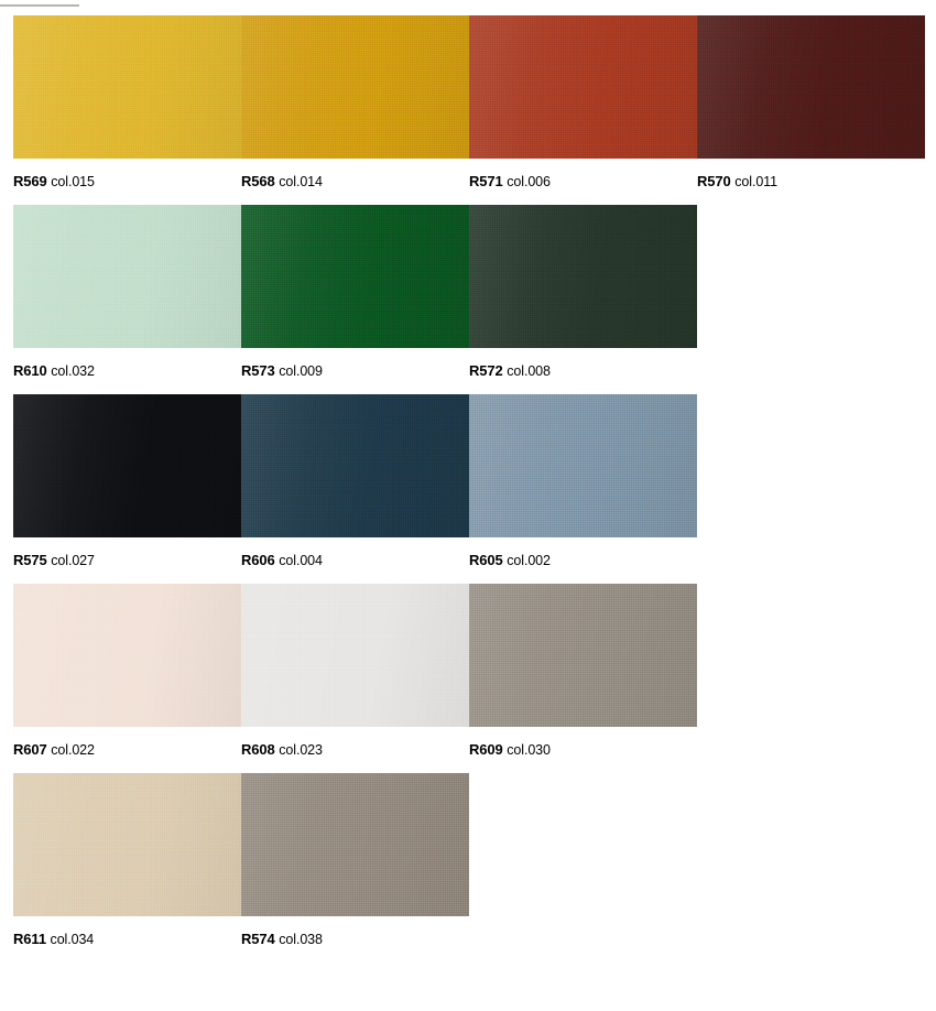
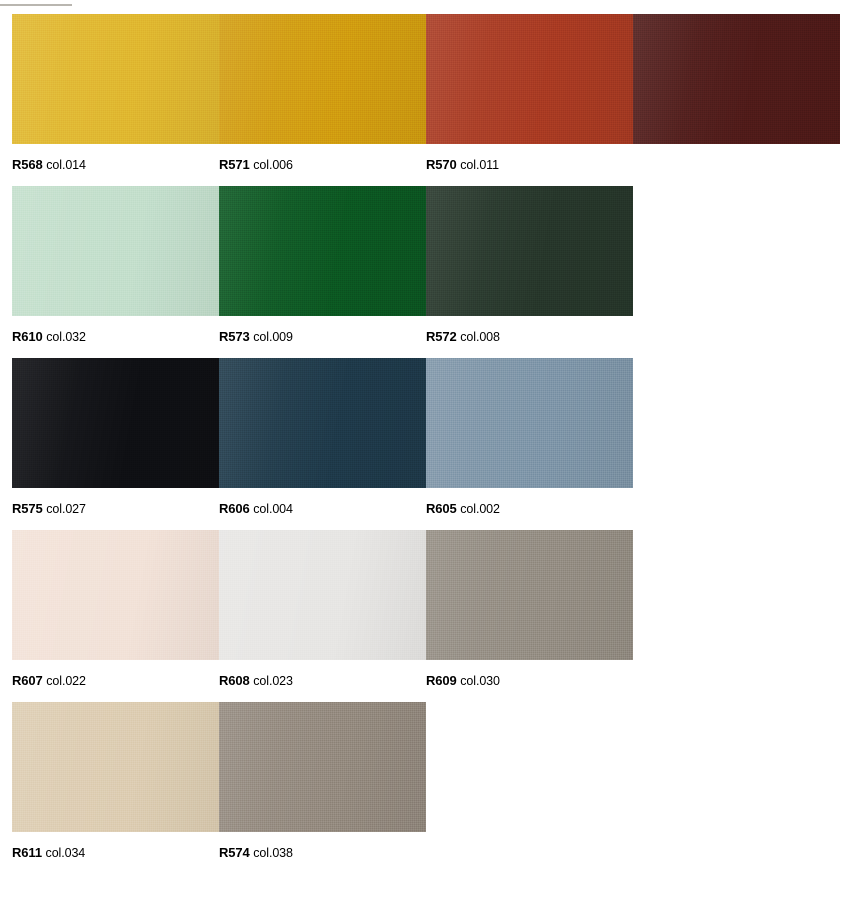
- R569 col.015
  R568 col.014
  R571 col.006
  R570 col.011
  R610 col.032
  R573 col.009
  R572 col.008
  R575 col.027
  R606 col.004
  R605 col.002
  R607 col.022
  R608 col.023
  R609 col.030
  R611 col.034
  R574 col.038
